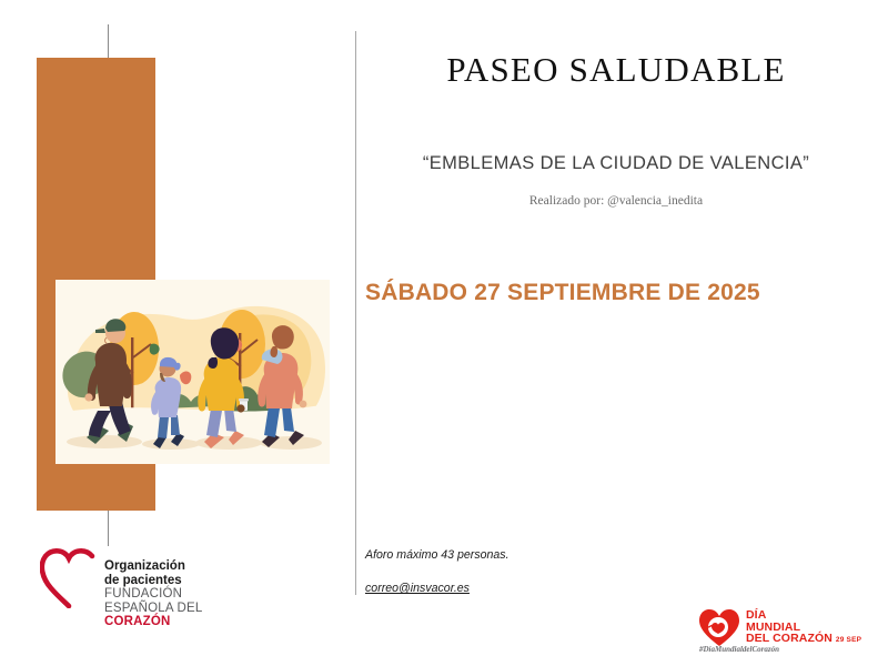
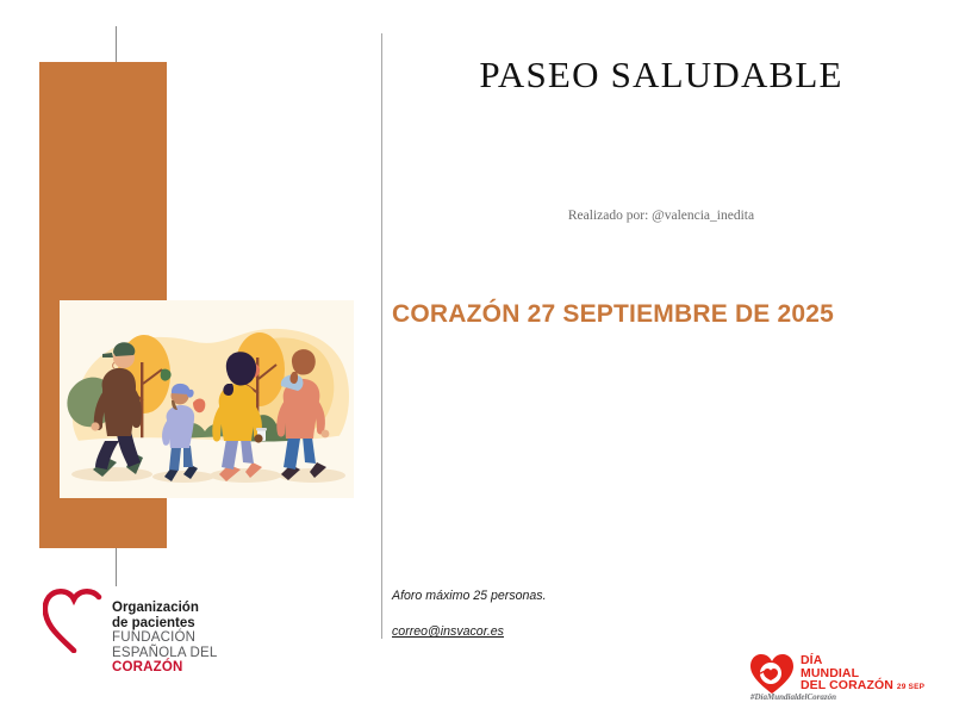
  PASEO SALUDABLE
- “EMBLEMAS DE LA CIUDAD DE VALENCIA”
  Realizado por: @valencia_inedita
- SÁBADO 27 SEPTIEMBRE DE 2025
+ CORAZÓN 27 SEPTIEMBRE DE 2025
- Aforo máximo 43 personas.
+ Aforo máximo 25 personas.
  correo@insvacor.es
  Organización
  de pacientes
  FUNDACIÓN
  ESPAÑOLA DEL
  CORAZÓN
  DÍA
  MUNDIAL
  #DíaMundialdelCorazón
